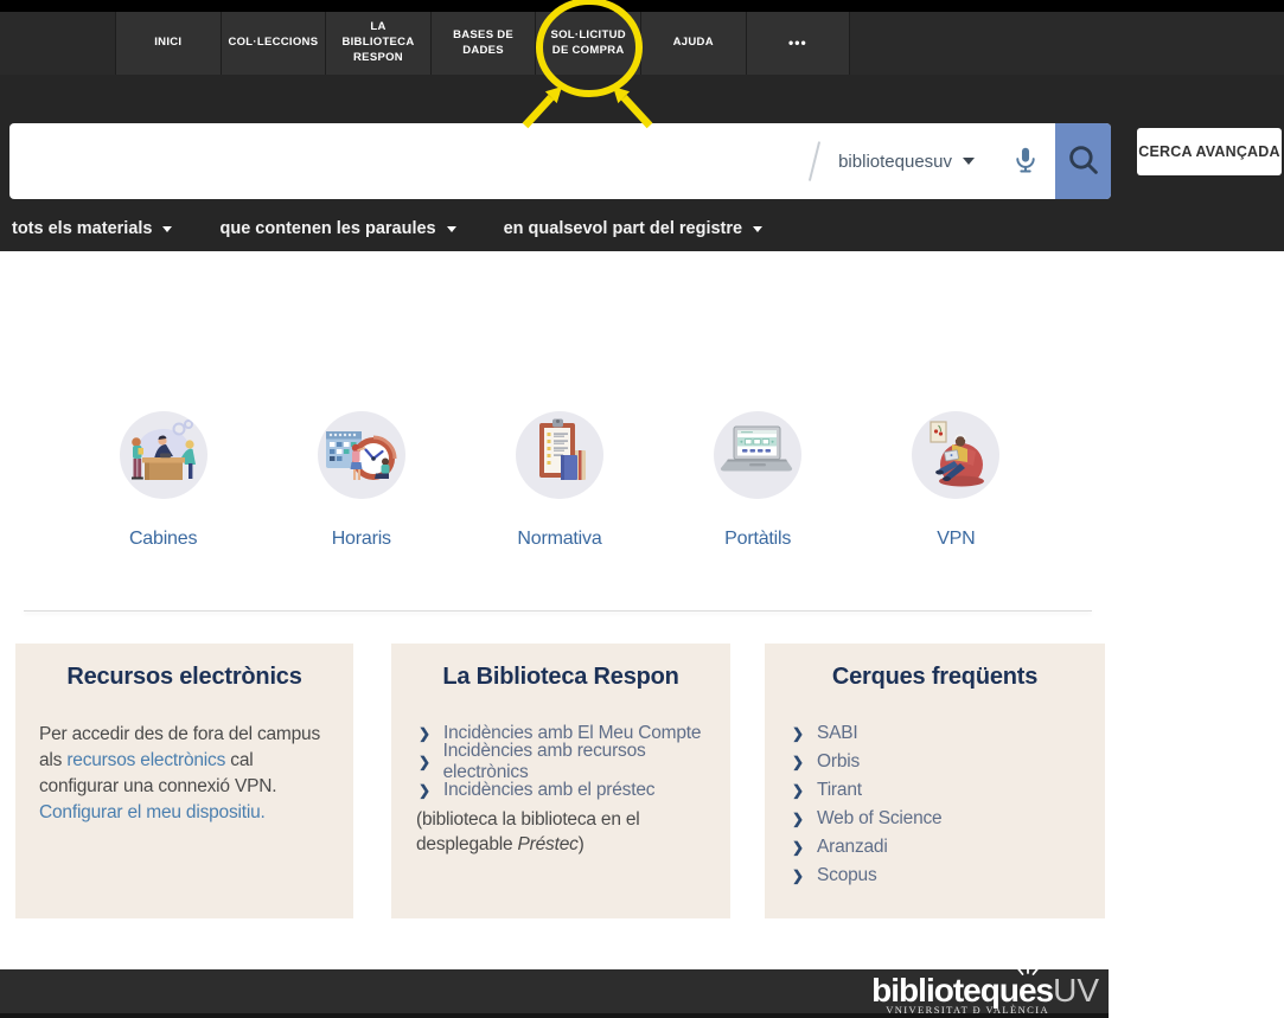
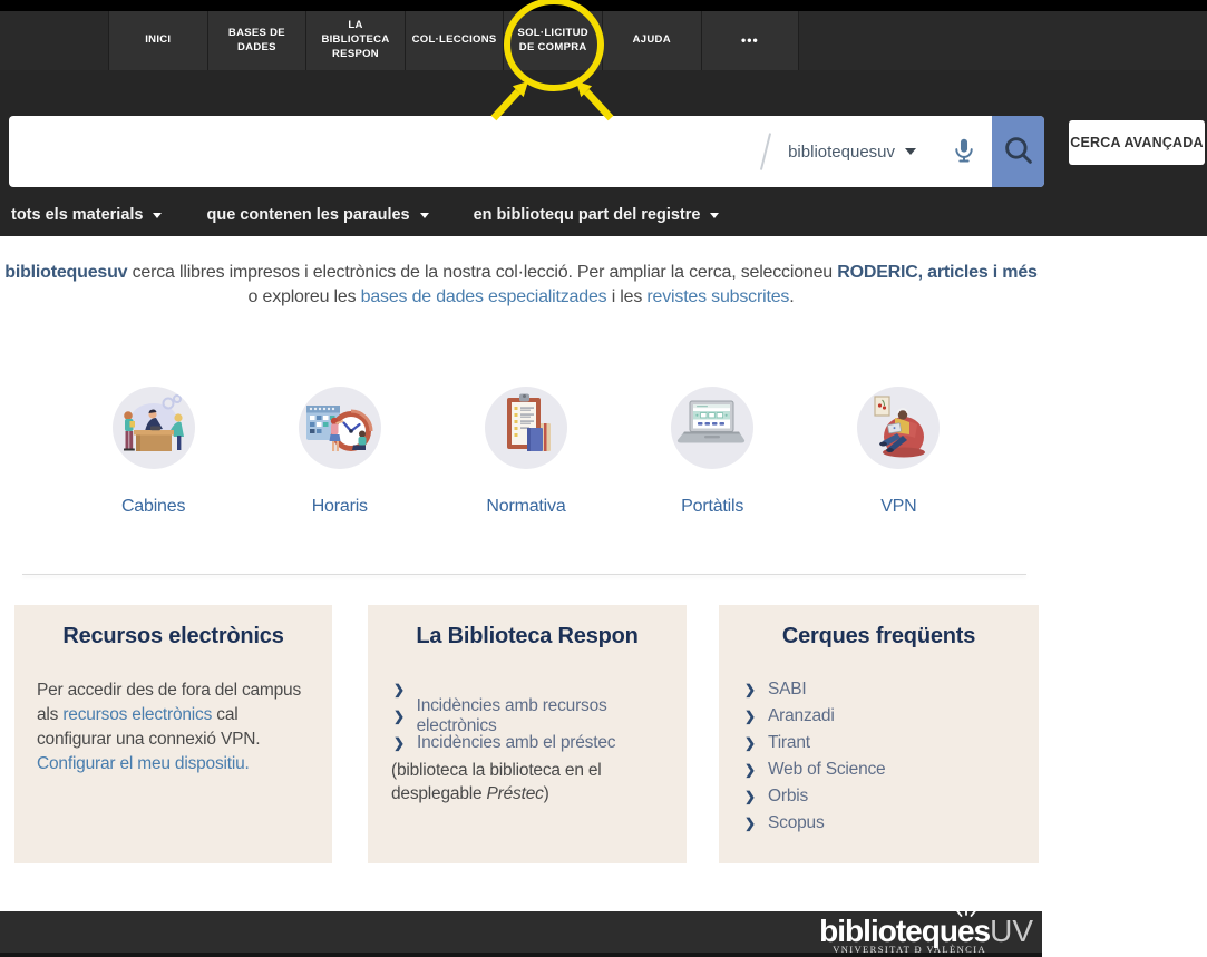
  INICI
- COL·LECCIONS
+ BASES DE DADES
  LA BIBLIOTECA RESPON
- BASES DE DADES
+ COL·LECCIONS
  SOL·LICITUD DE COMPRA
  AJUDA
  •••
  bibliotequesuv
  CERCA AVANÇADA
  tots els materials
  que contenen les paraules
- en qualsevol part del registre
+ en bibliotequ part del registre
+ bibliotequesuv cerca llibres impresos i electrònics de la nostra col·lecció. Per ampliar la cerca, seleccioneu RODERIC, articles i més
+ o exploreu les bases de dades especialitzades i les revistes subscrites.
  Cabines
  Horaris
  Normativa
  Portàtils
  VPN
  Recursos electrònics
  Per accedir des de fora del campus als recursos electrònics cal configurar una connexió VPN.
  Configurar el meu dispositiu.
  La Biblioteca Respon
- Incidències amb El Meu Compte
  Incidències amb recursos electrònics
  Incidències amb el préstec
  (biblioteca la biblioteca en el desplegable Préstec)
  Cerques freqüents
  SABI
- Orbis
+ Aranzadi
  Tirant
  Web of Science
- Aranzadi
+ Orbis
  Scopus
  bibliotequesUV
  VNIVERSITAT Ð VALÈNCIA
